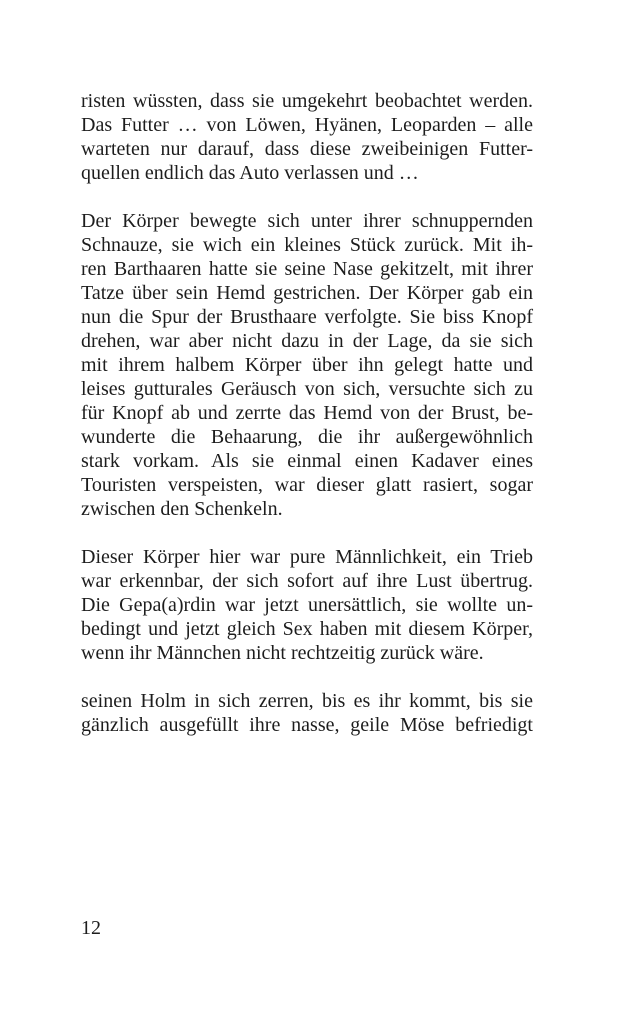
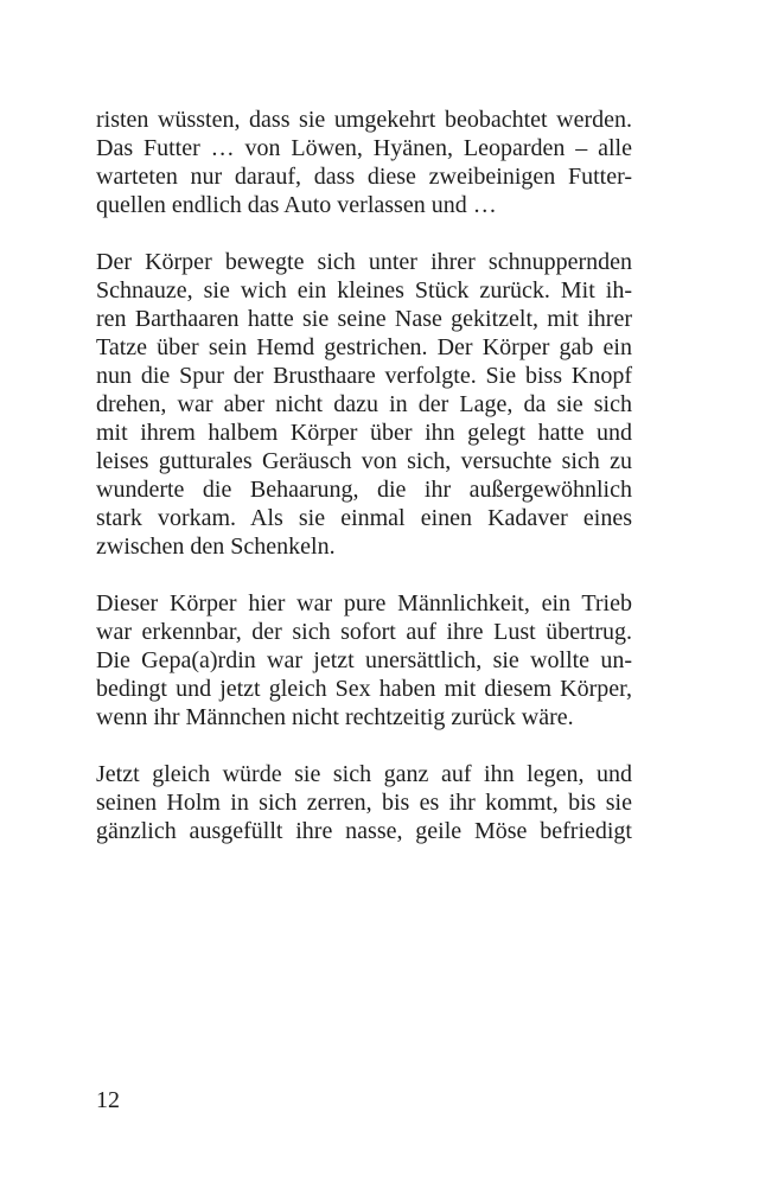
  risten wüssten, dass sie umgekehrt beobachtet werden.
  Das Futter … von Löwen, Hyänen, Leoparden – alle
  warteten nur darauf, dass diese zweibeinigen Futter-
  quellen endlich das Auto verlassen und …
  Der Körper bewegte sich unter ihrer schnuppernden
  Schnauze, sie wich ein kleines Stück zurück. Mit ih-
  ren Barthaaren hatte sie seine Nase gekitzelt, mit ihrer
  Tatze über sein Hemd gestrichen. Der Körper gab ein
  nun die Spur der Brusthaare verfolgte. Sie biss Knopf
  drehen, war aber nicht dazu in der Lage, da sie sich
  mit ihrem halbem Körper über ihn gelegt hatte und
  leises gutturales Geräusch von sich, versuchte sich zu
- für Knopf ab und zerrte das Hemd von der Brust, be-
  wunderte die Behaarung, die ihr außergewöhnlich
  stark vorkam. Als sie einmal einen Kadaver eines
- Touristen verspeisten, war dieser glatt rasiert, sogar
  zwischen den Schenkeln.
  Dieser Körper hier war pure Männlichkeit, ein Trieb
  war erkennbar, der sich sofort auf ihre Lust übertrug.
  Die Gepa(a)rdin war jetzt unersättlich, sie wollte un-
  bedingt und jetzt gleich Sex haben mit diesem Körper,
  wenn ihr Männchen nicht rechtzeitig zurück wäre.
+ Jetzt gleich würde sie sich ganz auf ihn legen, und
  seinen Holm in sich zerren, bis es ihr kommt, bis sie
  gänzlich ausgefüllt ihre nasse, geile Möse befriedigt
  12
